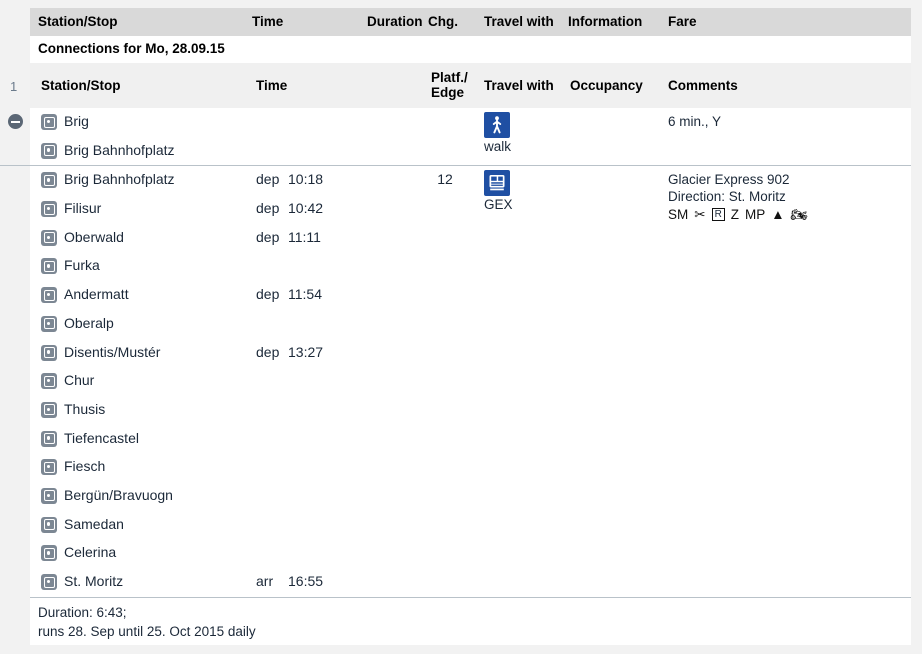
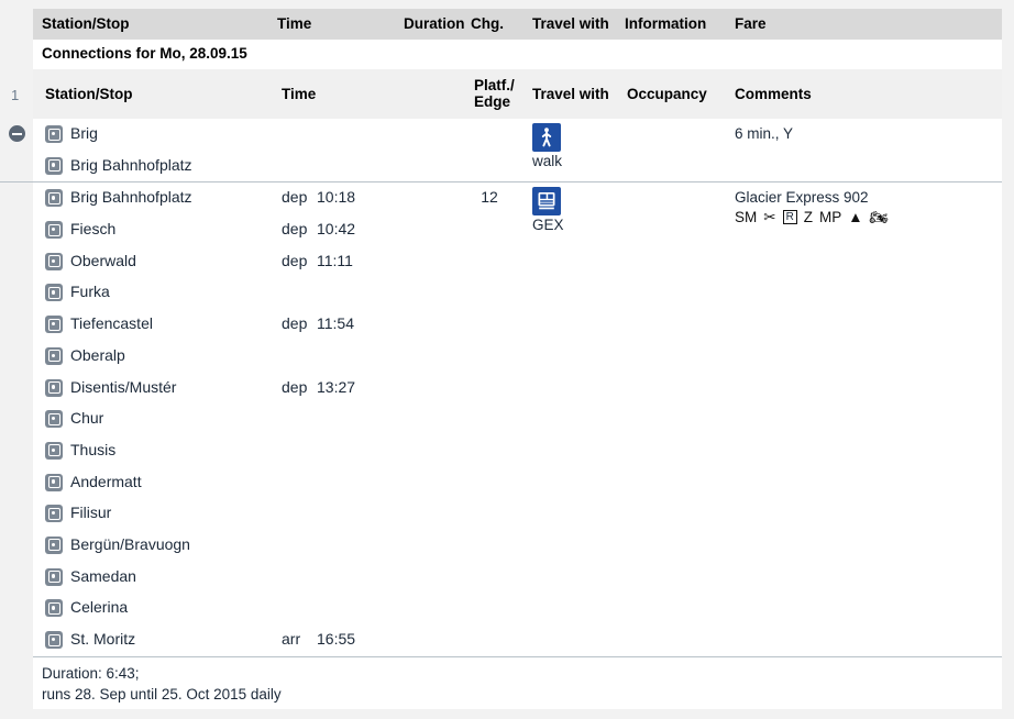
  Station/Stop
  Time
  Duration
  Chg.
  Travel with
  Information
  Fare
  Connections for Mo, 28.09.15
  1
  Station/Stop
  Time
  Platf./ Edge
  Travel with
  Occupancy
  Comments
  Brig
  Brig Bahnhofplatz
  walk
  6 min., Y
  Brig Bahnhofplatz
  dep
  10:18
  12
- Filisur
+ Fiesch
  dep
  10:42
  Oberwald
  dep
  11:11
  Furka
- Andermatt
+ Tiefencastel
  dep
  11:54
  Oberalp
  Disentis/Mustér
  dep
  13:27
  Chur
  Thusis
- Tiefencastel
+ Andermatt
- Fiesch
+ Filisur
  Bergün/Bravuogn
  Samedan
  Celerina
  St. Moritz
  arr
  16:55
  GEX
  Glacier Express 902
- Direction: St. Moritz
  SM
  ✂
  R
  Z
  MP
  ▲
  🏍
  Duration: 6:43;
  runs 28. Sep until 25. Oct 2015 daily
